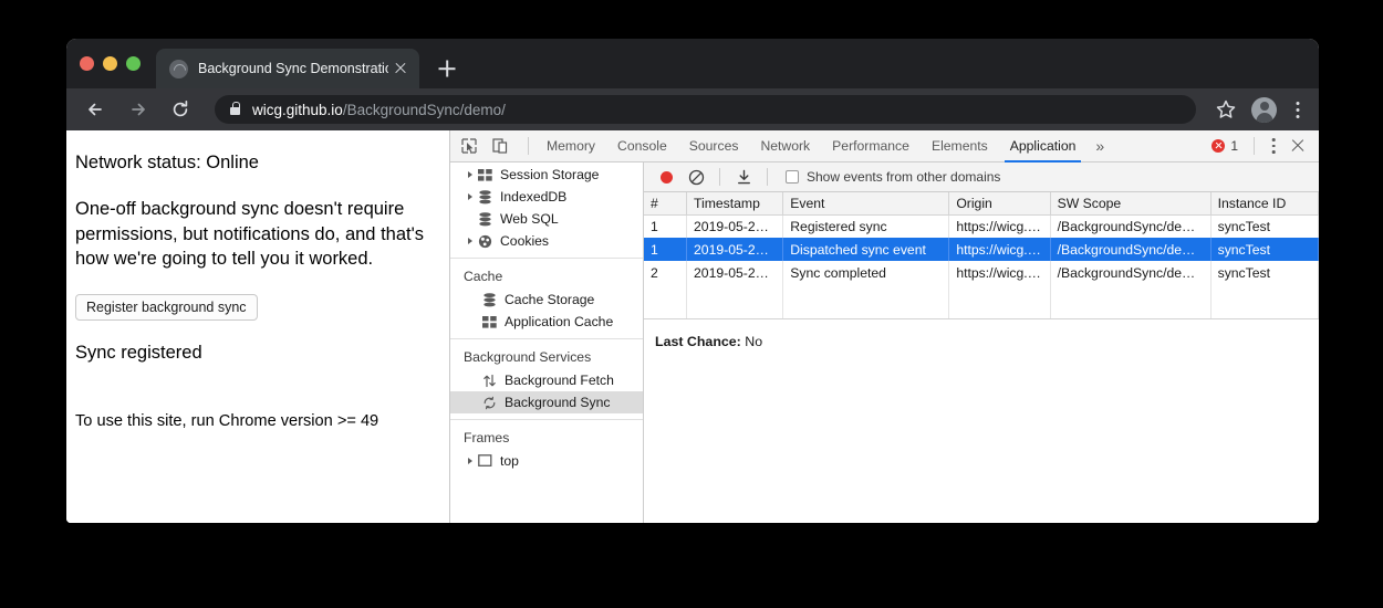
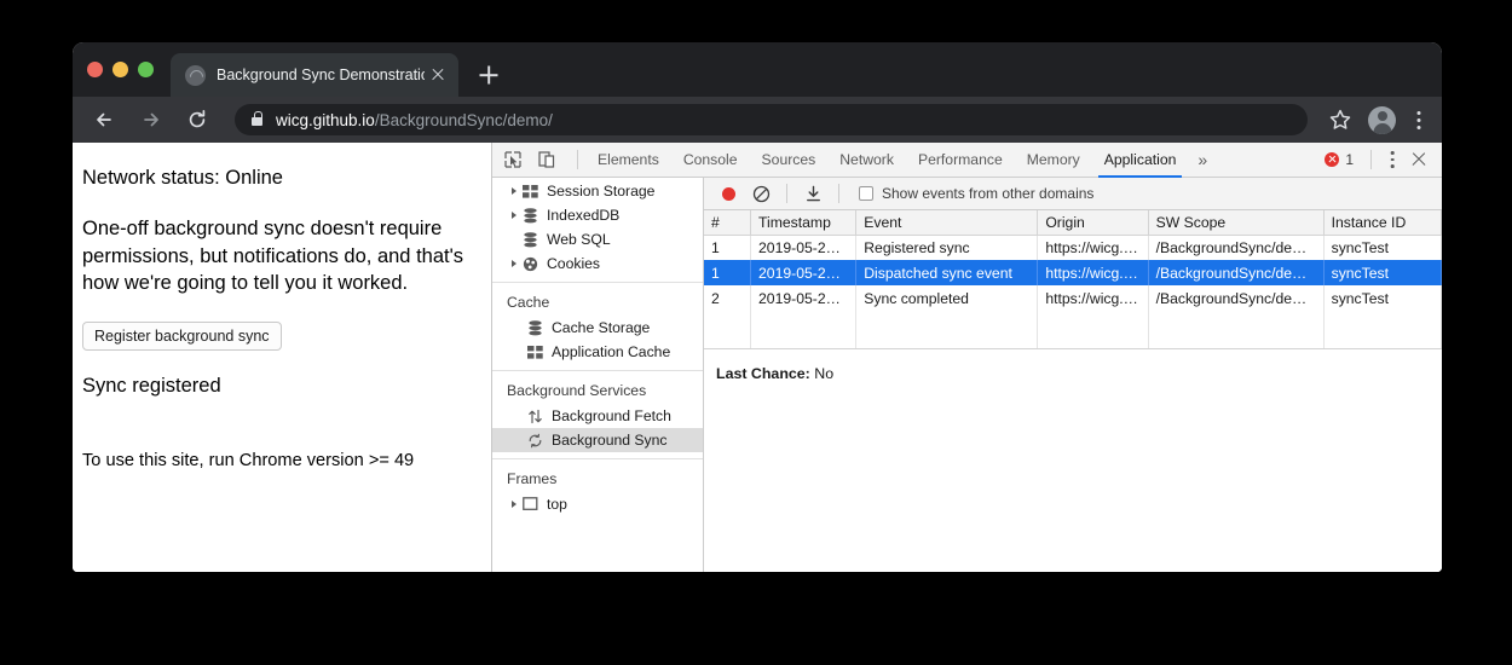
  Background Sync Demonstrati
  wicg.github.io/BackgroundSync/demo/
  Network status: Online
  One-off background sync doesn't require permissions, but notifications do, and that's how we're going to tell you it worked.
  Register background sync
  Sync registered
  To use this site, run Chrome version >= 49
- Memory
+ Elements
  Console
  Sources
  Network
  Performance
- Elements
+ Memory
  Application
  »
  1
  Session Storage
  IndexedDB
  Web SQL
  Cookies
  Cache
  Cache Storage
  Application Cache
  Background Services
  Background Fetch
  Background Sync
  Frames
  top
  Show events from other domains
  #	Timestamp	Event	Origin	SW Scope	Instance ID
  1	2019-05-2…	Registered sync	https://wicg.…	/BackgroundSync/de…	syncTest
  1	2019-05-2…	Dispatched sync event	https://wicg.…	/BackgroundSync/de…	syncTest
  2	2019-05-2…	Sync completed	https://wicg.…	/BackgroundSync/de…	syncTest
  Last Chance: No
